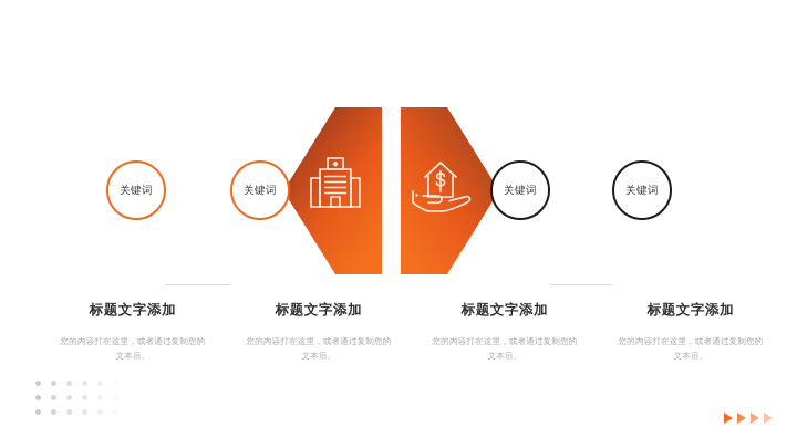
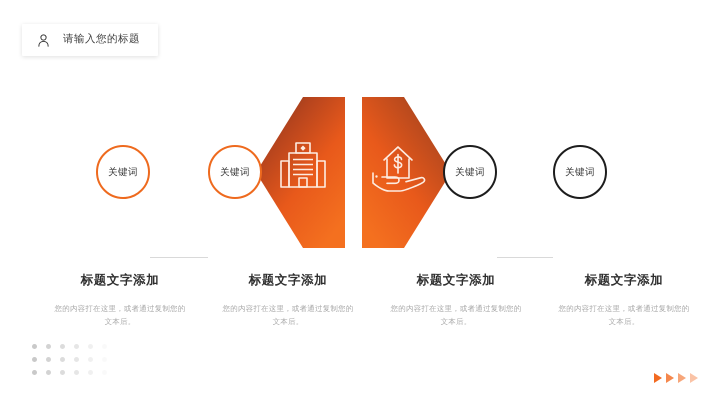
+ 请输入您的标题
  关键词
  关键词
  关键词
  关键词
  标题文字添加
  您的内容打在这里，或者通过复制您的文本后。
  标题文字添加
  您的内容打在这里，或者通过复制您的文本后。
  标题文字添加
  您的内容打在这里，或者通过复制您的文本后。
  标题文字添加
  您的内容打在这里，或者通过复制您的文本后。
